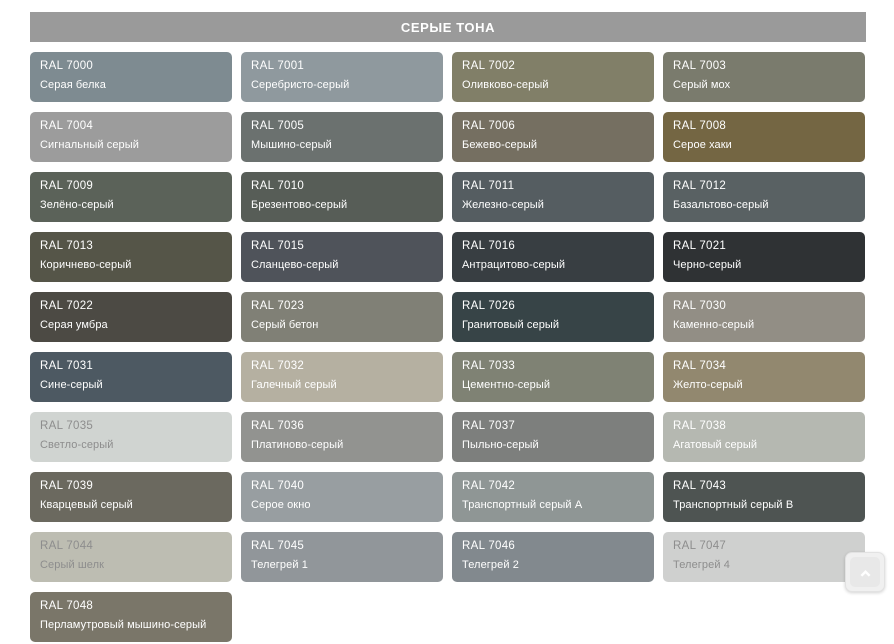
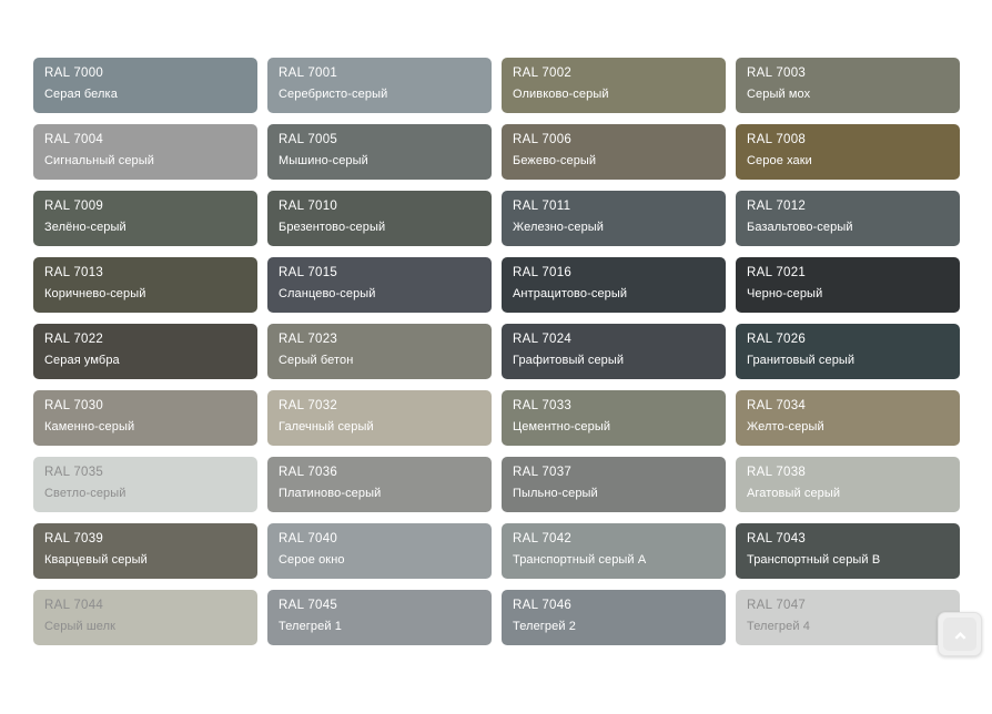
- СЕРЫЕ ТОНА
  RAL 7000
  Серая белка
  RAL 7001
  Серебристо-серый
  RAL 7002
  Оливково-серый
  RAL 7003
  Серый мох
  RAL 7004
  Сигнальный серый
  RAL 7005
  Мышино-серый
  RAL 7006
  Бежево-серый
  RAL 7008
  Серое хаки
  RAL 7009
  Зелёно-серый
  RAL 7010
  Брезентово-серый
  RAL 7011
  Железно-серый
  RAL 7012
  Базальтово-серый
  RAL 7013
  Коричнево-серый
  RAL 7015
  Сланцево-серый
  RAL 7016
  Антрацитово-серый
  RAL 7021
  Черно-серый
  RAL 7022
  Серая умбра
  RAL 7023
  Серый бетон
+ RAL 7024
+ Графитовый серый
  RAL 7026
  Гранитовый серый
  RAL 7030
  Каменно-серый
- RAL 7031
- Сине-серый
  RAL 7032
  Галечный серый
  RAL 7033
  Цементно-серый
  RAL 7034
  Желто-серый
  RAL 7035
  Светло-серый
  RAL 7036
  Платиново-серый
  RAL 7037
  Пыльно-серый
  RAL 7038
  Агатовый серый
  RAL 7039
  Кварцевый серый
  RAL 7040
  Серое окно
  RAL 7042
  Транспортный серый A
  RAL 7043
  Транспортный серый B
  RAL 7044
  Серый шелк
  RAL 7045
  Телегрей 1
  RAL 7046
  Телегрей 2
  RAL 7047
  Телегрей 4
- RAL 7048
- Перламутровый мышино-серый
